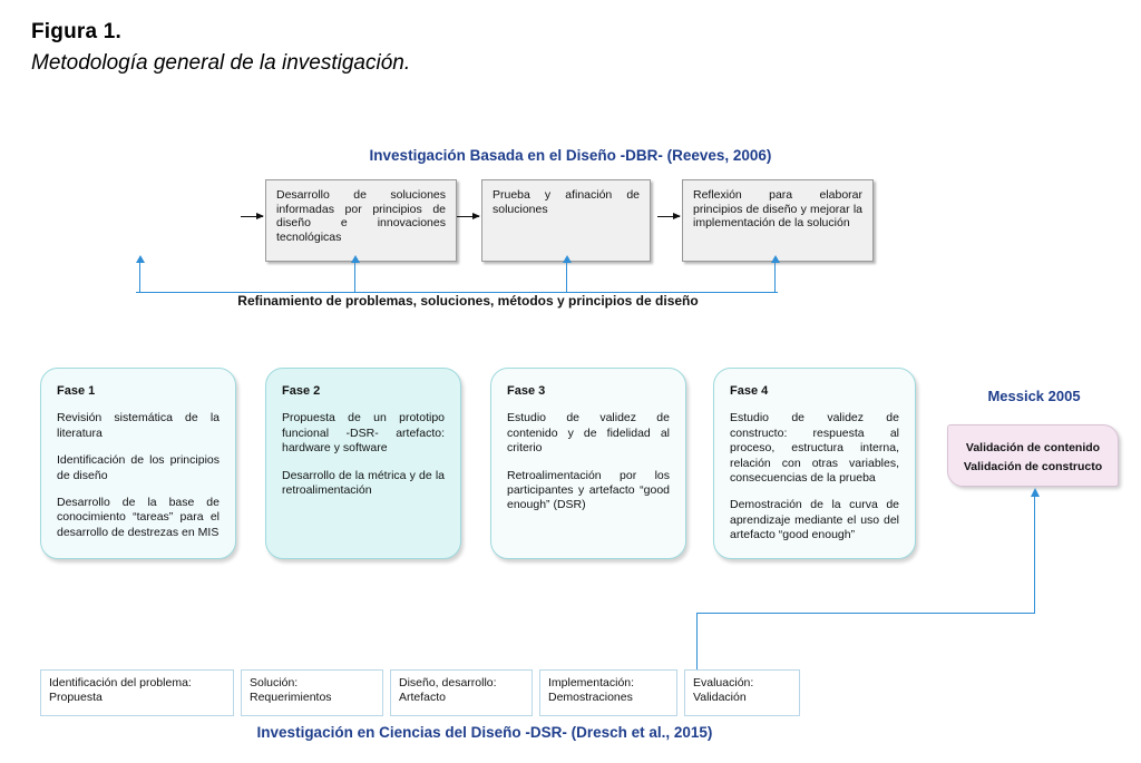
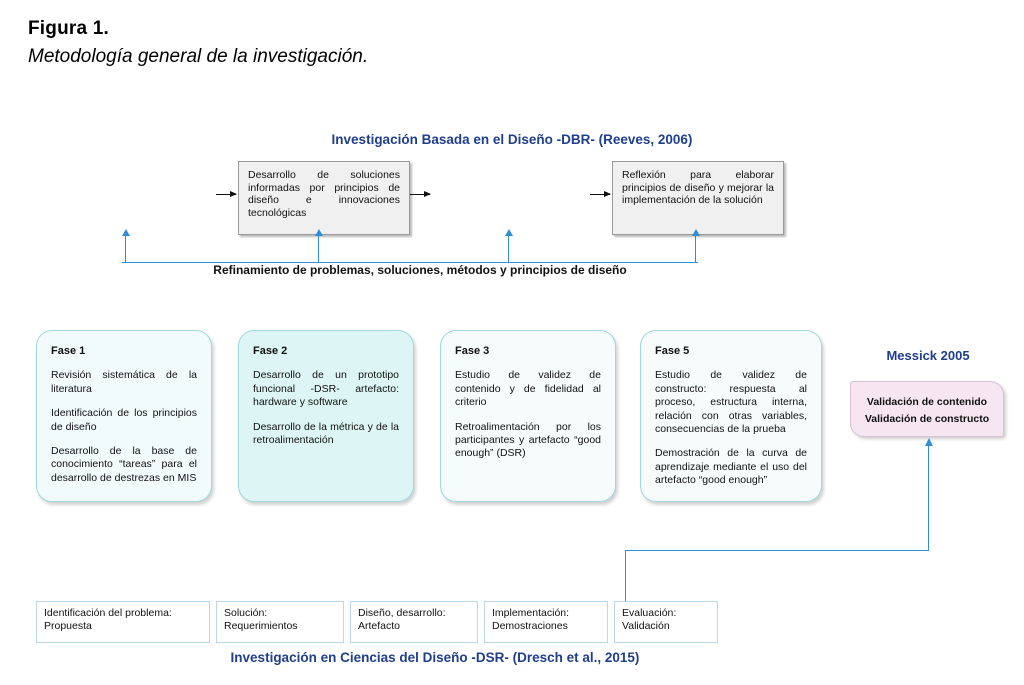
  Figura 1.
  Metodología general de la investigación.
  Investigación Basada en el Diseño -DBR- (Reeves, 2006)
  Desarrollo de soluciones informadas por principios de diseño e innovaciones tecnológicas
- Prueba y afinación de soluciones
  Reflexión para elaborar principios de diseño y mejorar la implementación de la solución
  Refinamiento de problemas, soluciones, métodos y principios de diseño
  Fase 1
  Revisión sistemática de la literatura
  Identificación de los principios de diseño
  Desarrollo de la base de conocimiento “tareas” para el desarrollo de destrezas en MIS
  Fase 2
- Propuesta de un prototipo funcional -DSR- artefacto: hardware y software
+ Desarrollo de un prototipo funcional -DSR- artefacto: hardware y software
  Desarrollo de la métrica y de la retroalimentación
  Fase 3
  Estudio de validez de contenido y de fidelidad al criterio
  Retroalimentación por los participantes y artefacto “good enough” (DSR)
- Fase 4
+ Fase 5
  Estudio de validez de constructo: respuesta al proceso, estructura interna, relación con otras variables, consecuencias de la prueba
  Demostración de la curva de aprendizaje mediante el uso del artefacto “good enough”
  Messick 2005
  Validación de contenido
  Validación de constructo
  Identificación del problema: Propuesta
  Solución: Requerimientos
  Diseño, desarrollo: Artefacto
  Implementación: Demostraciones
  Evaluación: Validación
  Investigación en Ciencias del Diseño -DSR- (Dresch et al., 2015)
